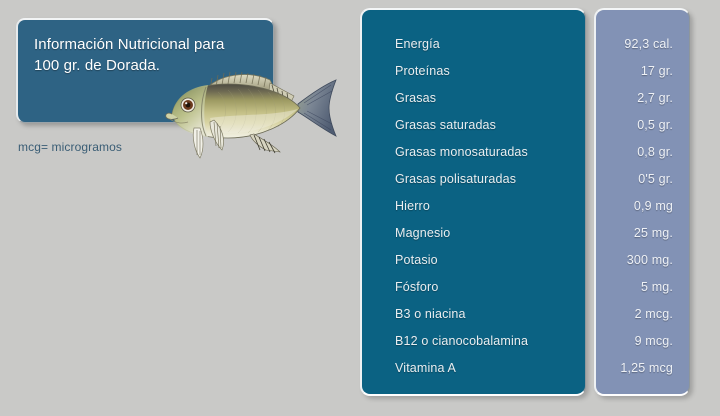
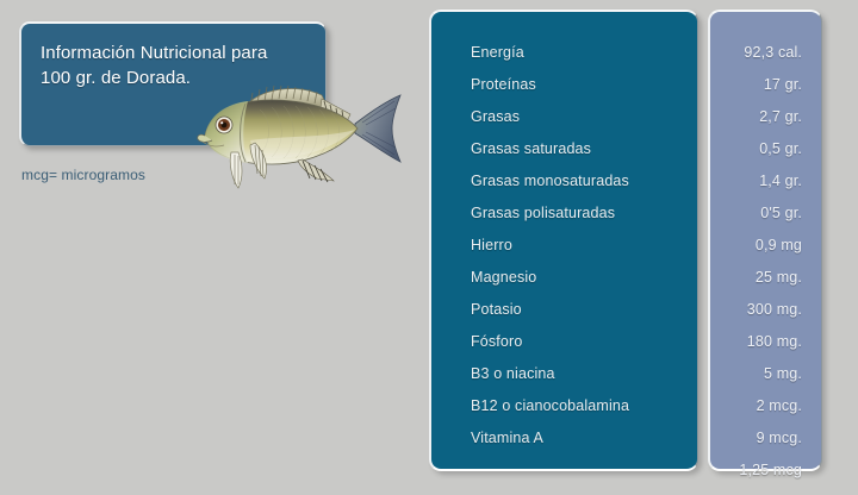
  Información Nutricional para
  100 gr. de Dorada.
  mcg= microgramos
  Energía
  Proteínas
  Grasas
  Grasas saturadas
  Grasas monosaturadas
  Grasas polisaturadas
  Hierro
  Magnesio
  Potasio
  Fósforo
  B3 o niacina
  B12 o cianocobalamina
  Vitamina A
  92,3 cal.
  17 gr.
  2,7 gr.
  0,5 gr.
- 0,8 gr.
+ 1,4 gr.
  0'5 gr.
  0,9 mg
  25 mg.
  300 mg.
+ 180 mg.
  5 mg.
  2 mcg.
  9 mcg.
  1,25 mcg
